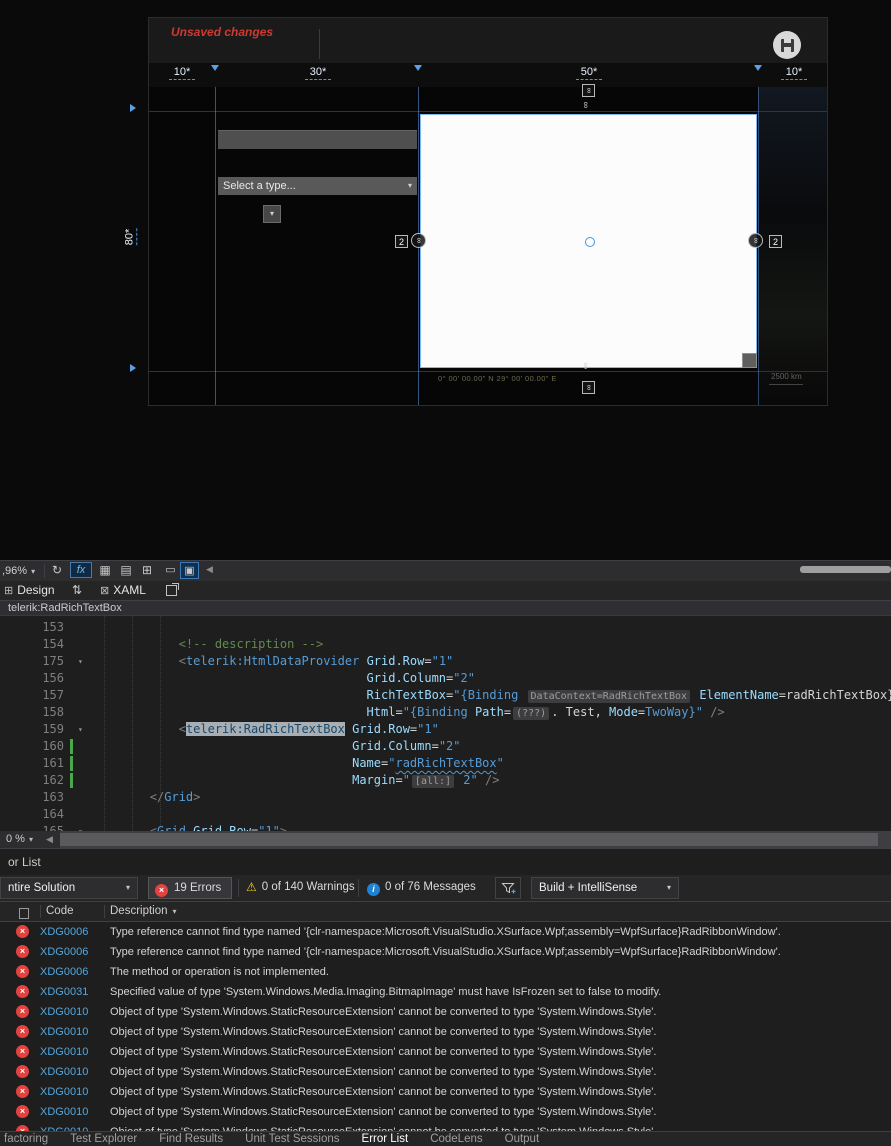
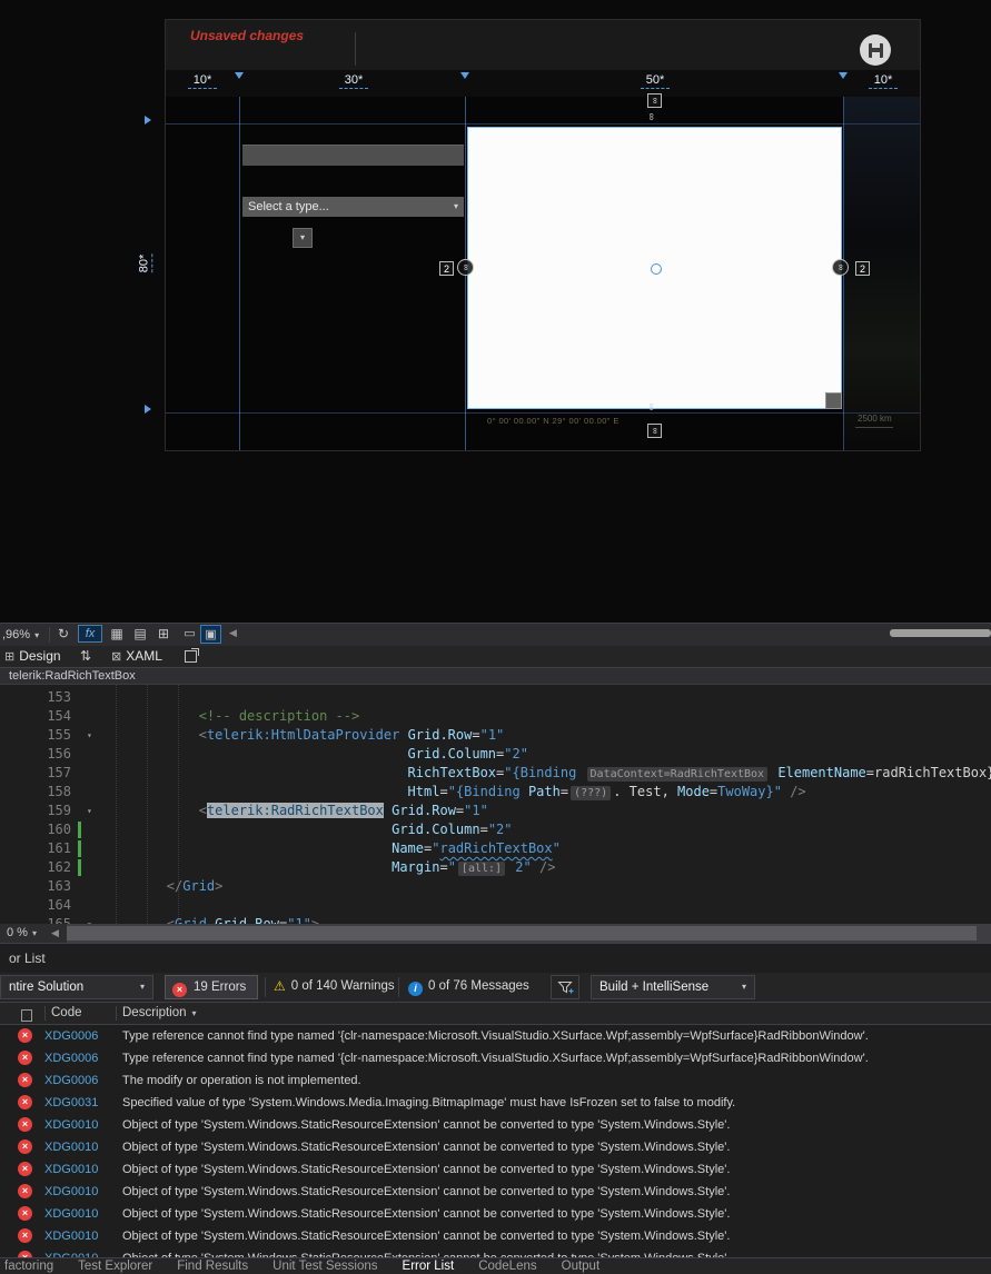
  Unsaved changes
  10*
  30*
  50*
  10*
  Select a type...
  ▾
  ▾
  2
  2
  0° 00' 00.00" N 29° 00' 00.00" E
  2500 km
  ,96% ▾
  ↻
  fx
  ▦
  ▤
  ⊞
  ▭
  ▣
  ◀
  ⊞ Design
  ⇅
  ⊠ XAML
  telerik:RadRichTextBox
  153
  154
  <!-- description -->
- 175
+ 155
  ▾
  <telerik:HtmlDataProvider Grid.Row="1"
  156
  Grid.Column="2"
  157
  RichTextBox="{Binding DataContext=RadRichTextBox ElementName=radRichTextBox
  158
  Html="{Binding Path= (???) . Test, Mode=TwoWay}" />
  159
  ▾
  <telerik:RadRichTextBox Grid.Row="1"
  160
  Grid.Column="2"
  161
  Name="radRichTextBox"
  162
  Margin=" [all:] 2" />
  163
  </Grid>
  164
  0 % ▾
  ◀
  or List
  ntire Solution
  ▾
  × 19 Errors
  ⚠ 0 of 140 Warnings
  i 0 of 76 Messages
  Build + IntelliSense
  ▾
  Code
  Description ▾
  ×
  XDG0006
  Type reference cannot find type named '{clr-namespace:Microsoft.VisualStudio.XSurface.Wpf;assembly=WpfSurface}RadRibbonWindow'.
  ×
  XDG0006
  Type reference cannot find type named '{clr-namespace:Microsoft.VisualStudio.XSurface.Wpf;assembly=WpfSurface}RadRibbonWindow'.
  ×
  XDG0006
- The method or operation is not implemented.
+ The modify or operation is not implemented.
  ×
  XDG0031
  Specified value of type 'System.Windows.Media.Imaging.BitmapImage' must have IsFrozen set to false to modify.
  ×
  XDG0010
  Object of type 'System.Windows.StaticResourceExtension' cannot be converted to type 'System.Windows.Style'.
  ×
  XDG0010
  Object of type 'System.Windows.StaticResourceExtension' cannot be converted to type 'System.Windows.Style'.
  ×
  XDG0010
  Object of type 'System.Windows.StaticResourceExtension' cannot be converted to type 'System.Windows.Style'.
  ×
  XDG0010
  Object of type 'System.Windows.StaticResourceExtension' cannot be converted to type 'System.Windows.Style'.
  ×
  XDG0010
  Object of type 'System.Windows.StaticResourceExtension' cannot be converted to type 'System.Windows.Style'.
  ×
  XDG0010
  Object of type 'System.Windows.StaticResourceExtension' cannot be converted to type 'System.Windows.Style'.
  factoring
  Test Explorer
  Find Results
  Unit Test Sessions
  Error List
  CodeLens
  Output
